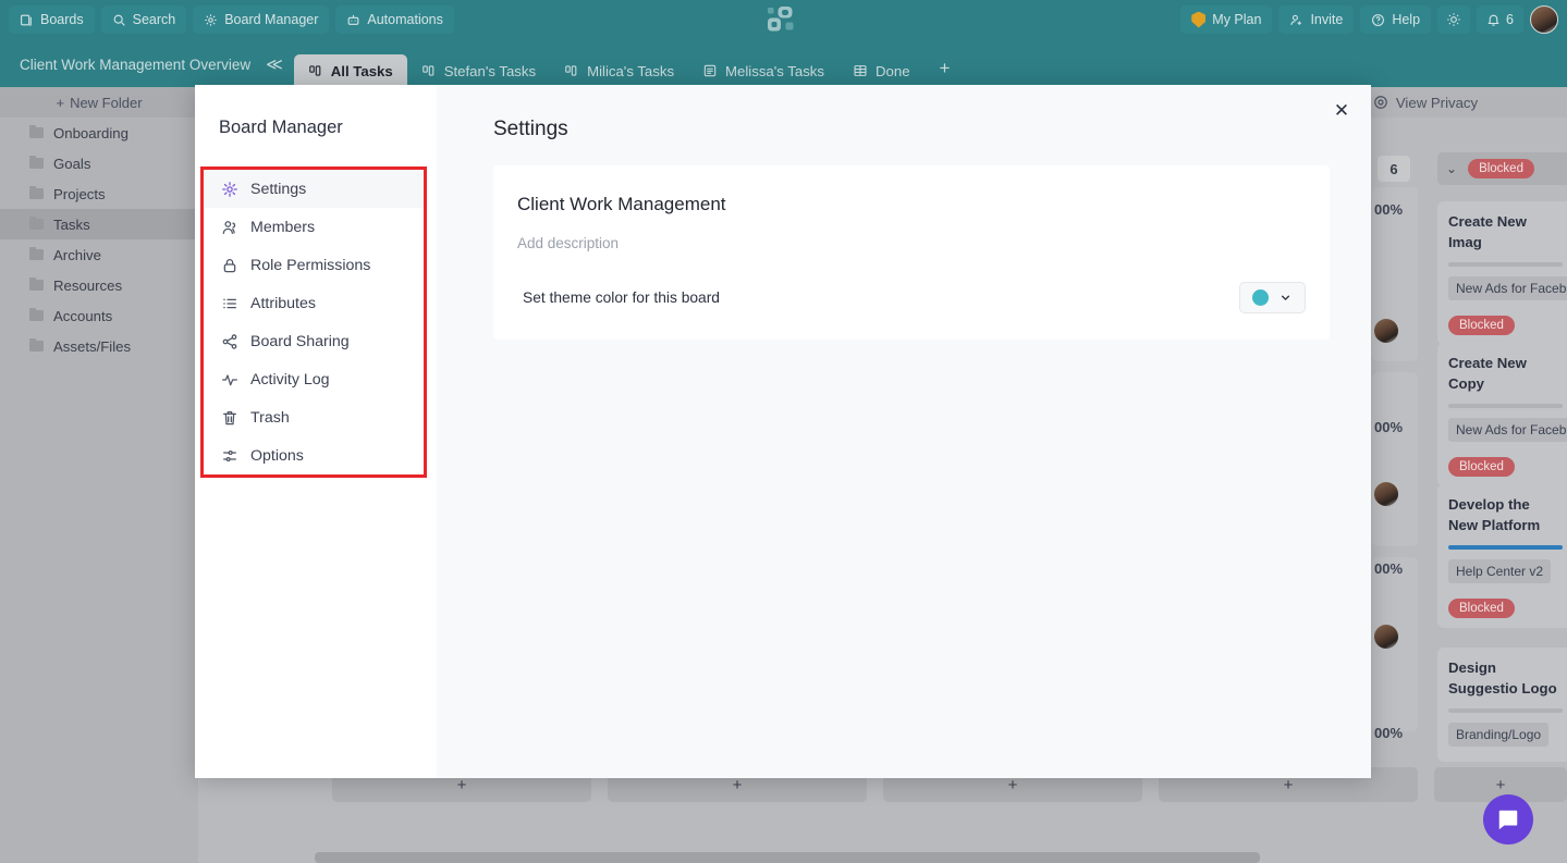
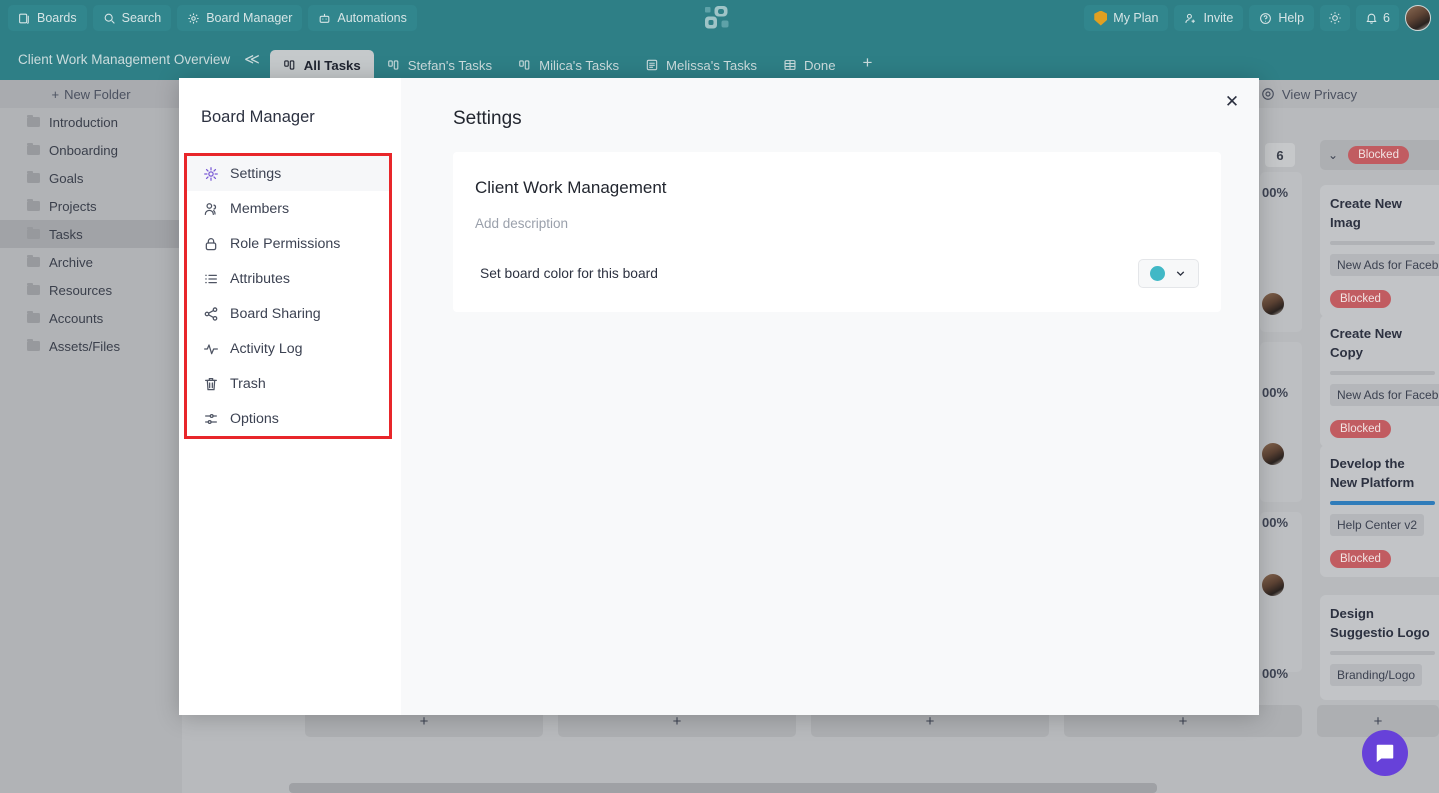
  +
  New Folder
+ Introduction
  Onboarding
  Goals
  Projects
  Tasks
  Archive
  Resources
  Accounts
  Assets/Files
  View Privacy
  6
  ⌄
  Blocked
  Create New Imag
  New Ads for Faceb
  Blocked
  Create New Copy
  New Ads for Faceb
  Blocked
  Develop the New Platform
  Help Center v2
  Blocked
  Design Suggestio Logo
  Branding/Logo
  00%
  00%
  00%
  00%
  +
  +
  +
  +
  +
  Boards
  Search
  Board Manager
  Automations
  My Plan
  Invite
  Help
  6
  Client Work Management Overview
  ≪
  All Tasks
  Stefan's Tasks
  Milica's Tasks
  Melissa's Tasks
  Done
  +
  ✕
  Board Manager
  Settings
  Members
  Role Permissions
  Attributes
  Board Sharing
  Activity Log
  Trash
  Options
  Settings
  Client Work Management
  Add description
- Set theme color for this board
+ Set board color for this board
